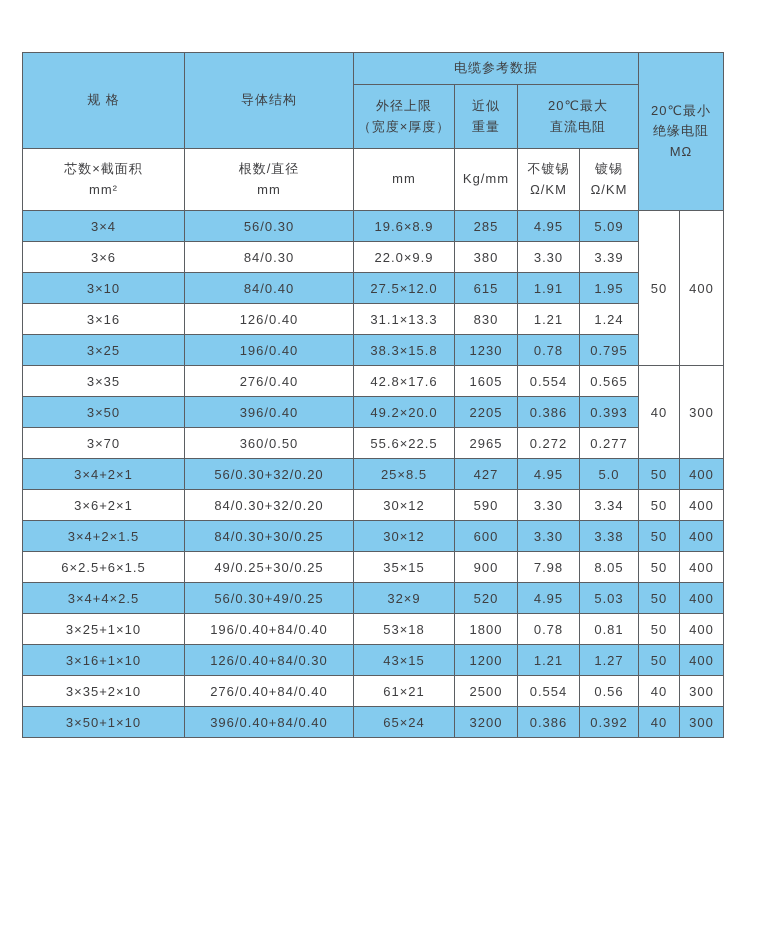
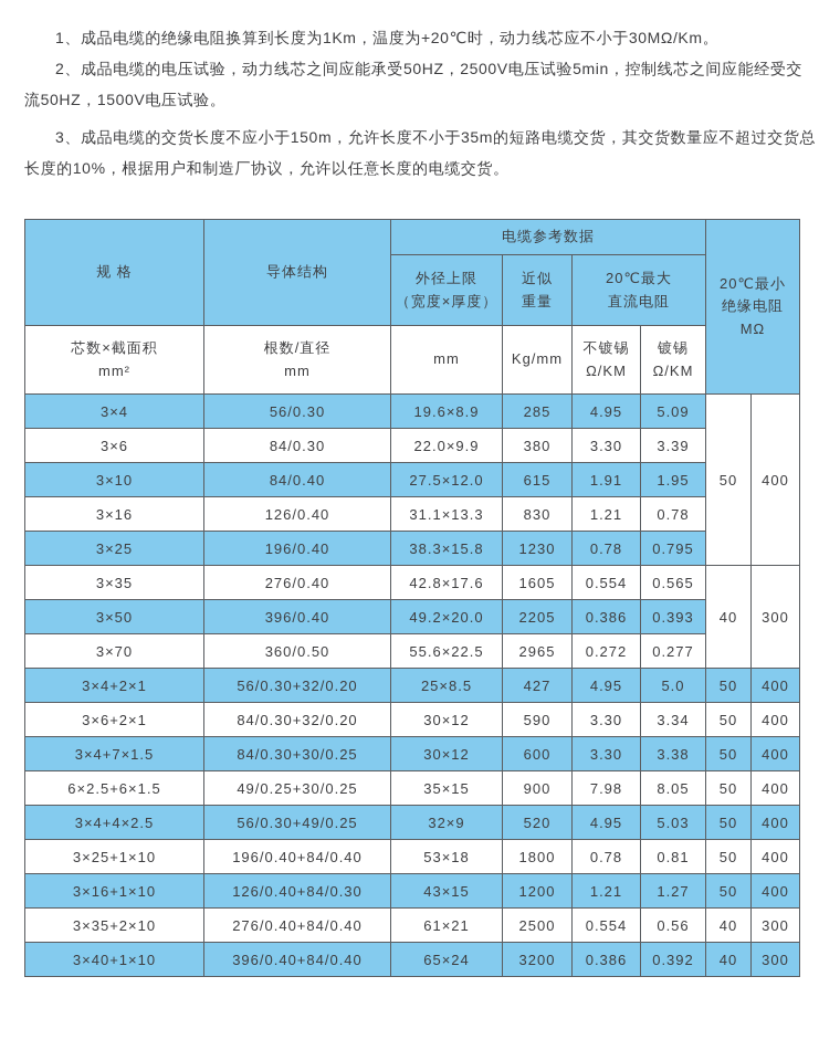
+ 1、成品电缆的绝缘电阻换算到长度为1Km，温度为+20℃时，动力线芯应不小于30MΩ/Km。
+ 2、成品电缆的电压试验，动力线芯之间应能承受50HZ，2500V电压试验5min，控制线芯之间应能经受交流50HZ，1500V电压试验。
+ 3、成品电缆的交货长度不应小于150m，允许长度不小于35m的短路电缆交货，其交货数量应不超过交货总长度的10%，根据用户和制造厂协议，允许以任意长度的电缆交货。
  规 格	导体结构	电缆参考数据	20℃最小 绝缘电阻 MΩ
  外径上限 （宽度×厚度）	近似 重量	20℃最大 直流电阻
  芯数×截面积 mm²	根数/直径 mm	mm	Kg/mm	不镀锡 Ω/KM	镀锡 Ω/KM
  3×4	56/0.30	19.6×8.9	285	4.95	5.09	50	400
  3×6	84/0.30	22.0×9.9	380	3.30	3.39
  3×10	84/0.40	27.5×12.0	615	1.91	1.95
- 3×16	126/0.40	31.1×13.3	830	1.21	1.24
+ 3×16	126/0.40	31.1×13.3	830	1.21	0.78
  3×25	196/0.40	38.3×15.8	1230	0.78	0.795
  3×35	276/0.40	42.8×17.6	1605	0.554	0.565	40	300
  3×50	396/0.40	49.2×20.0	2205	0.386	0.393
  3×70	360/0.50	55.6×22.5	2965	0.272	0.277
  3×4+2×1	56/0.30+32/0.20	25×8.5	427	4.95	5.0	50	400
  3×6+2×1	84/0.30+32/0.20	30×12	590	3.30	3.34	50	400
- 3×4+2×1.5	84/0.30+30/0.25	30×12	600	3.30	3.38	50	400
+ 3×4+7×1.5	84/0.30+30/0.25	30×12	600	3.30	3.38	50	400
  6×2.5+6×1.5	49/0.25+30/0.25	35×15	900	7.98	8.05	50	400
  3×4+4×2.5	56/0.30+49/0.25	32×9	520	4.95	5.03	50	400
  3×25+1×10	196/0.40+84/0.40	53×18	1800	0.78	0.81	50	400
  3×16+1×10	126/0.40+84/0.30	43×15	1200	1.21	1.27	50	400
  3×35+2×10	276/0.40+84/0.40	61×21	2500	0.554	0.56	40	300
- 3×50+1×10	396/0.40+84/0.40	65×24	3200	0.386	0.392	40	300
+ 3×40+1×10	396/0.40+84/0.40	65×24	3200	0.386	0.392	40	300
